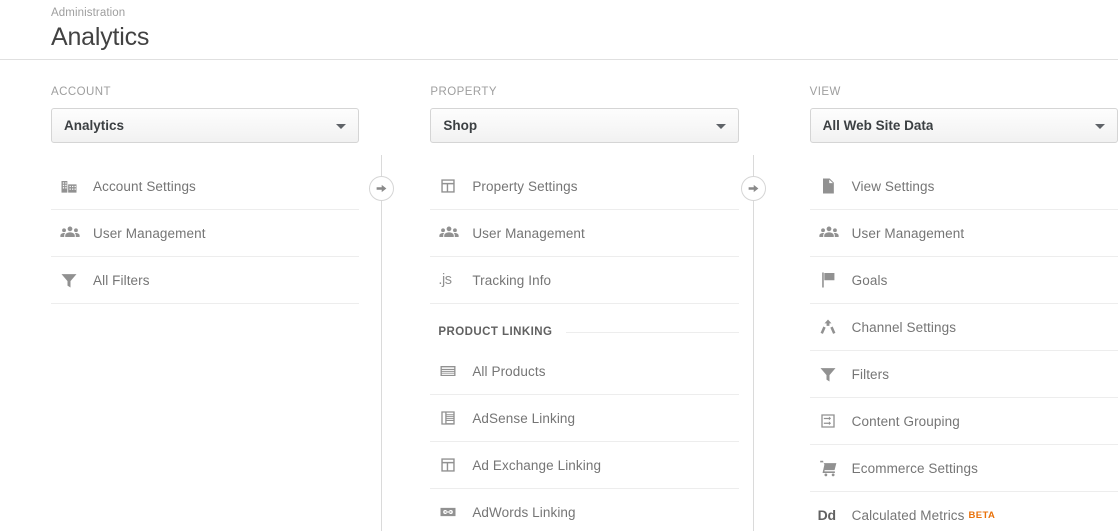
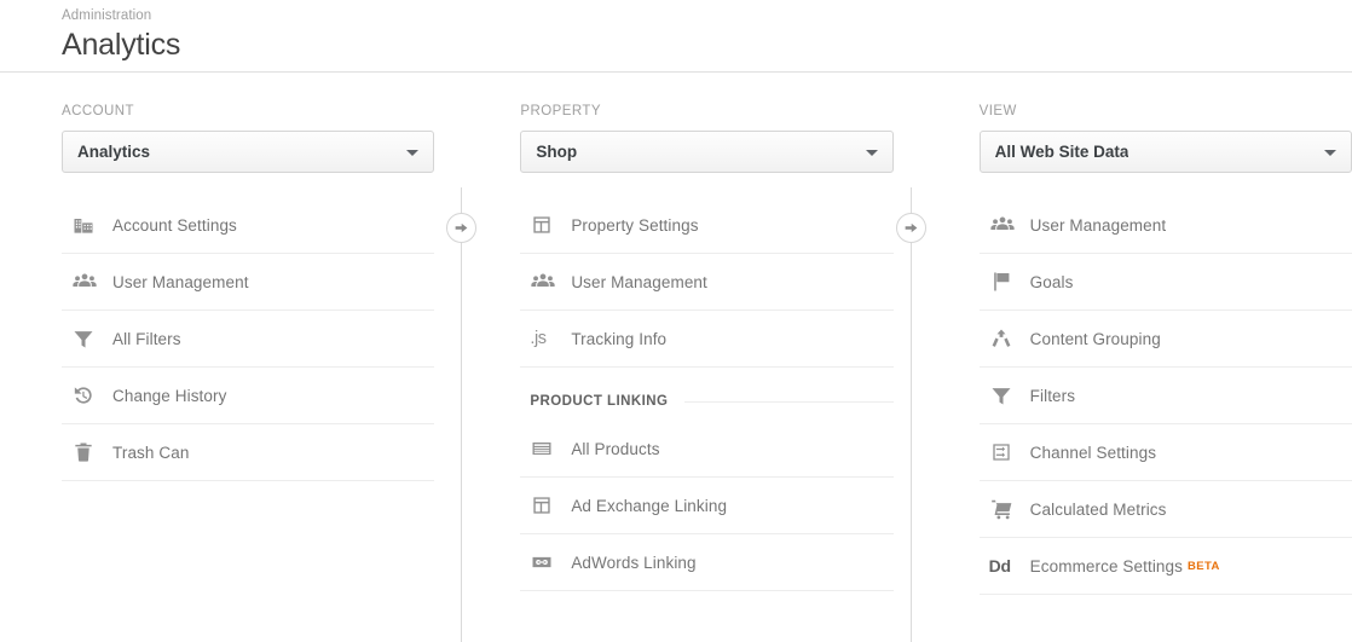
  Administration
  Analytics
  ACCOUNT
  Analytics
  Account Settings
  User Management
  All Filters
+ Change History
+ Trash Can
  PROPERTY
  Shop
  Property Settings
  User Management
  .js
  Tracking Info
  PRODUCT LINKING
  All Products
- AdSense Linking
  Ad Exchange Linking
  AdWords Linking
  VIEW
  All Web Site Data
- View Settings
  User Management
  Goals
- Channel Settings
+ Content Grouping
  Filters
- Content Grouping
+ Channel Settings
- Ecommerce Settings
+ Calculated Metrics
  Dd
- Calculated Metrics
+ Ecommerce Settings
  BETA
